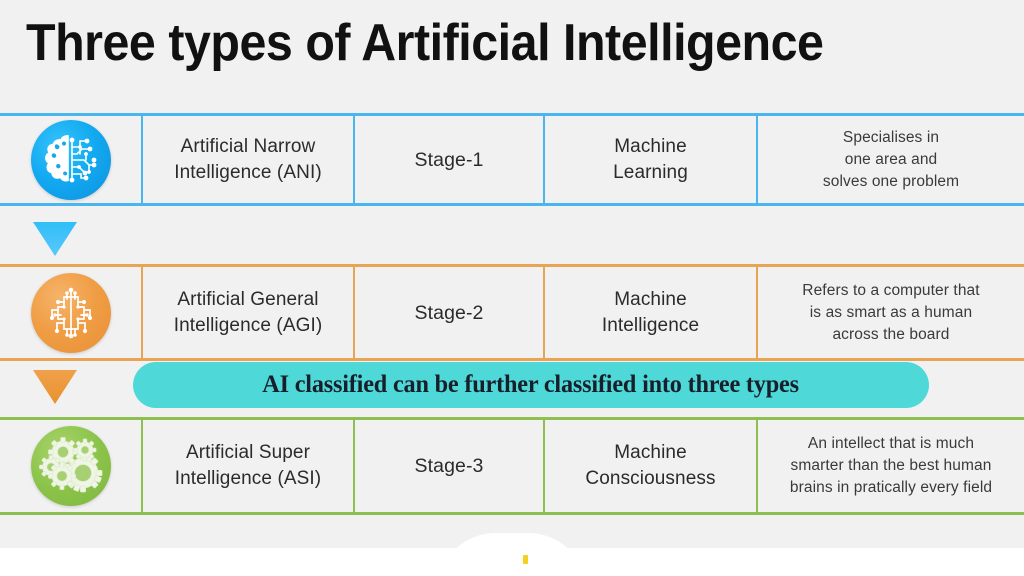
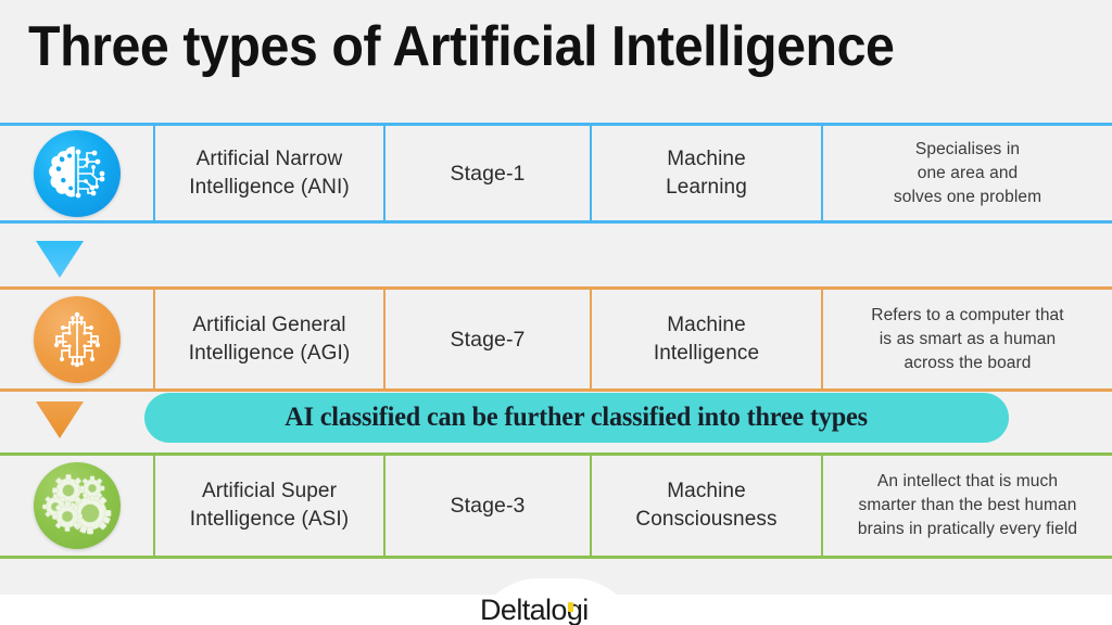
  Three types of Artificial Intelligence
  Artificial Narrow
  Intelligence (ANI)
  Stage-1
  Machine
  Learning
  Specialises in
  one area and
  solves one problem
  Artificial General
  Intelligence (AGI)
- Stage-2
+ Stage-7
  Machine
  Intelligence
  Refers to a computer that
  is as smart as a human
  across the board
  AI classified can be further classified into three types
  Artificial Super
  Intelligence (ASI)
  Stage-3
  Machine
  Consciousness
  An intellect that is much
  smarter than the best human
  brains in pratically every field
+ Deltalogi
